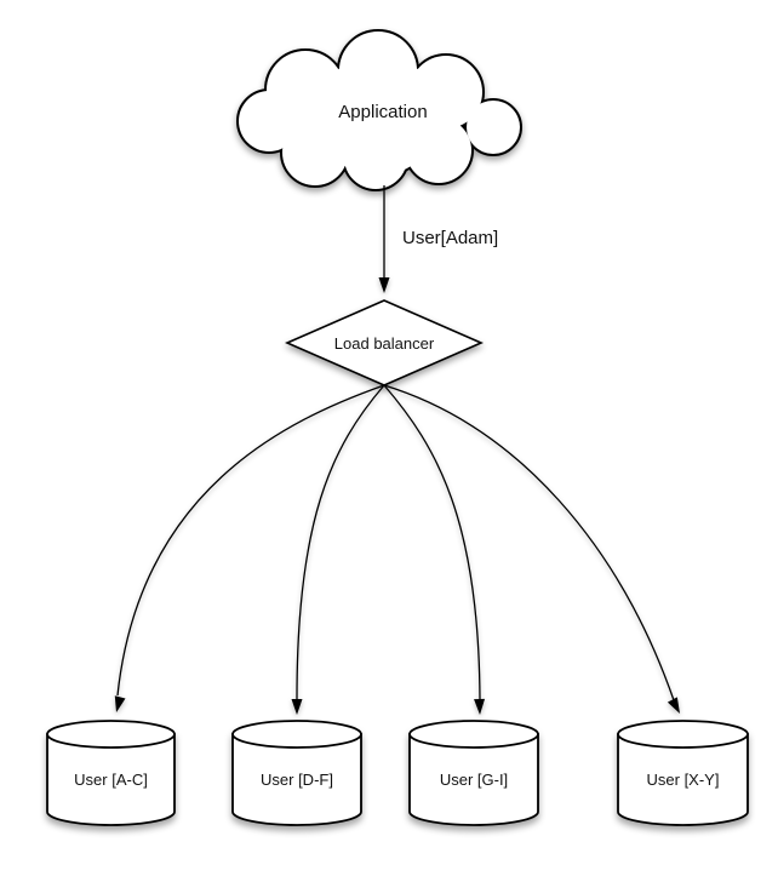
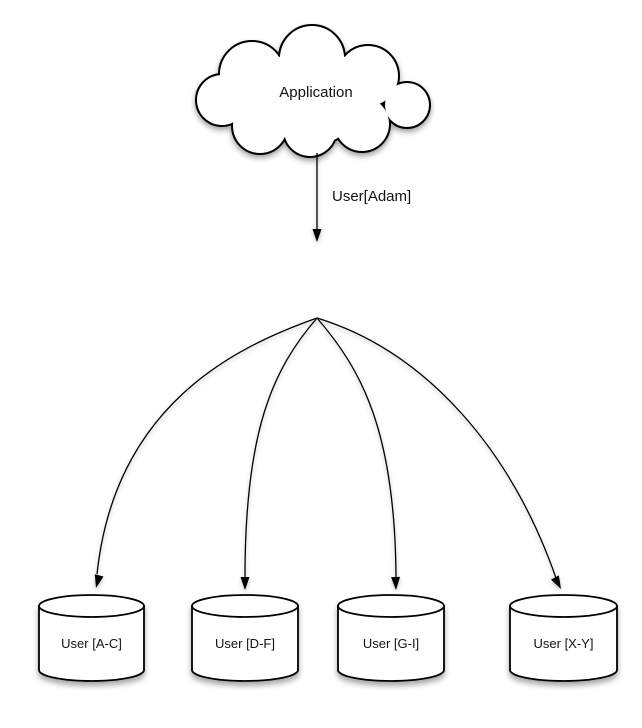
  Application
  User[Adam]
- Load balancer
  User [A-C]
  User [D-F]
  User [G-I]
  User [X-Y]
